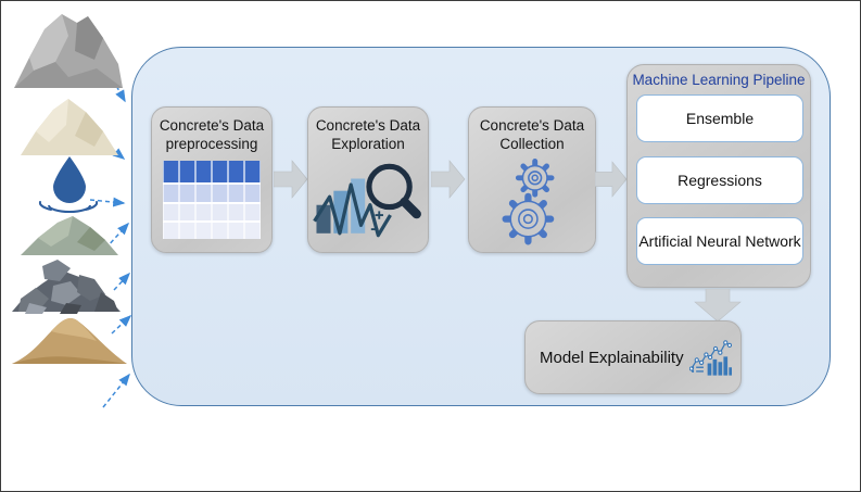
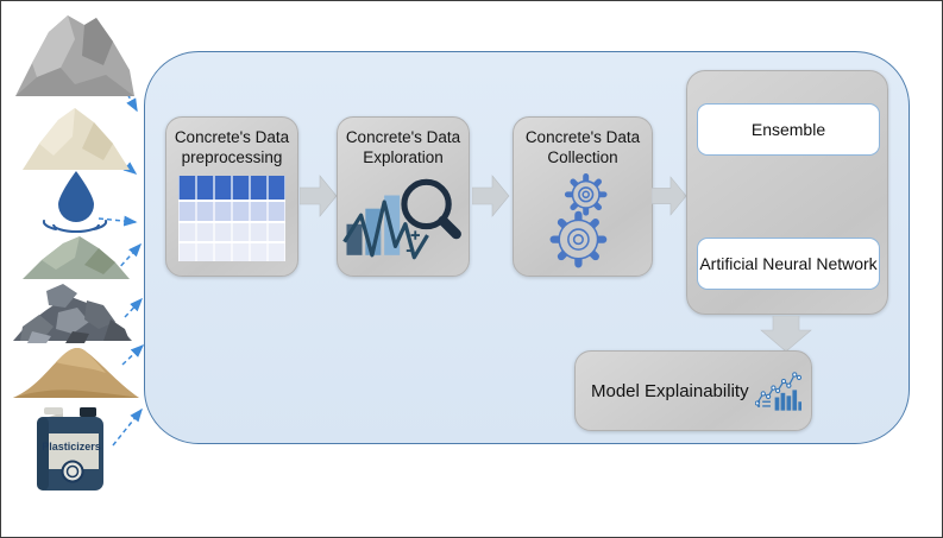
+ Plasticizers
  Concrete's Data
  preprocessing
  Concrete's Data
  Exploration
  Concrete's Data
  Collection
- Machine Learning Pipeline
  Ensemble
- Regressions
  Artificial Neural Network
  Model Explainability
